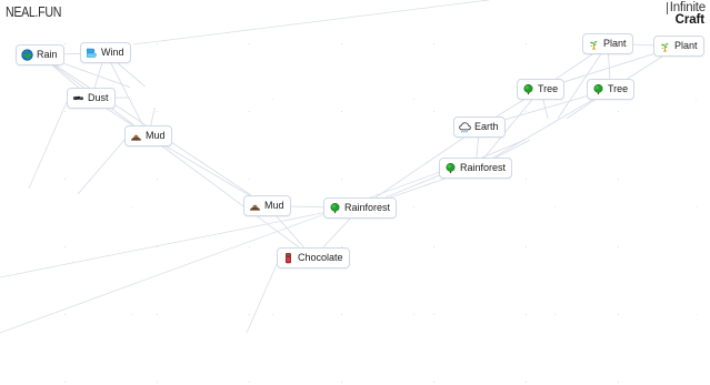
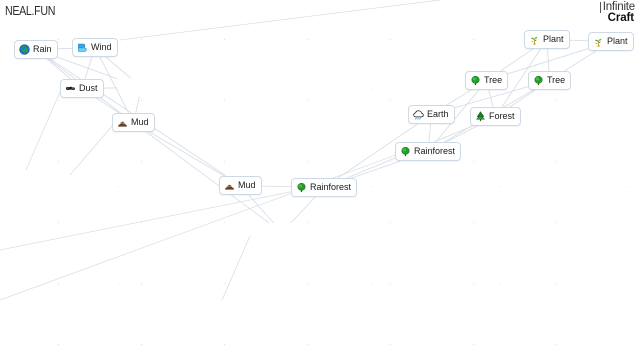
  NEAL.FUN
  Infinite
  Craft
  Rain
  Wind
  Dust
  Mud
  Mud
  Rainforest
- Chocolate
  Rainforest
  Earth
+ Forest
  Tree
  Tree
  Plant
  Plant
